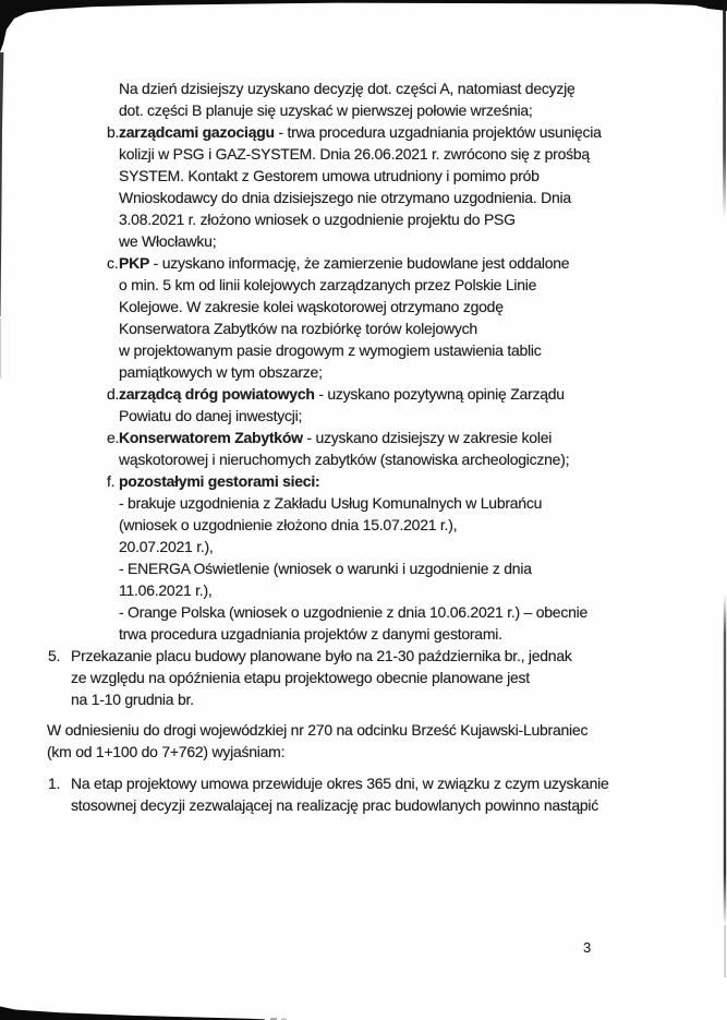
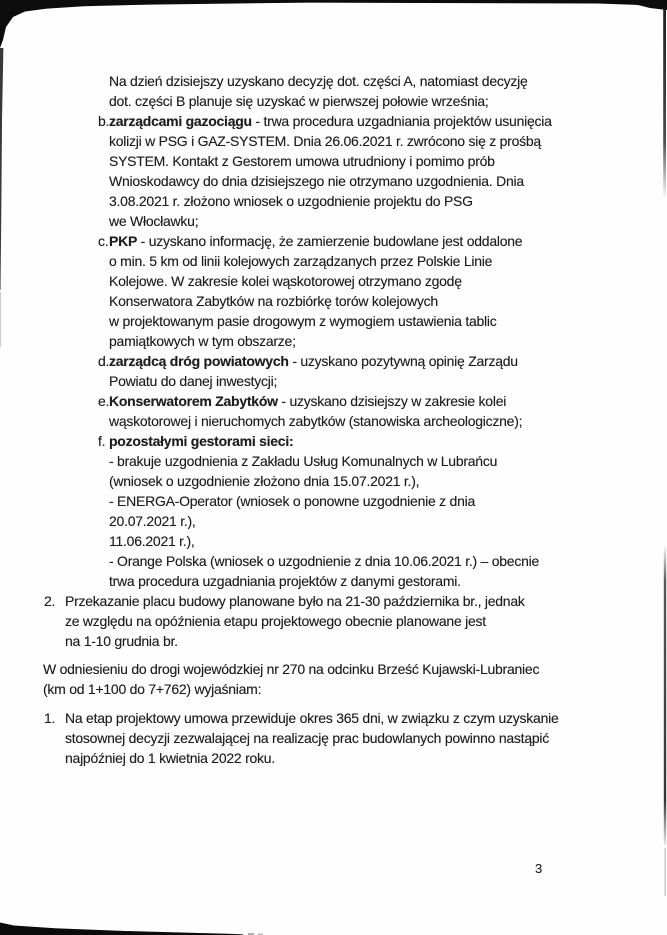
  Na dzień dzisiejszy uzyskano decyzję dot. części A, natomiast decyzję
  dot. części B planuje się uzyskać w pierwszej połowie września;
  b.
  zarządcami gazociągu - trwa procedura uzgadniania projektów usunięcia
  kolizji w PSG i GAZ-SYSTEM. Dnia 26.06.2021 r. zwrócono się z prośbą
  SYSTEM. Kontakt z Gestorem umowa utrudniony i pomimo prób
  Wnioskodawcy do dnia dzisiejszego nie otrzymano uzgodnienia. Dnia
  3.08.2021 r. złożono wniosek o uzgodnienie projektu do PSG
  we Włocławku;
  c.
  PKP - uzyskano informację, że zamierzenie budowlane jest oddalone
  o min. 5 km od linii kolejowych zarządzanych przez Polskie Linie
  Kolejowe. W zakresie kolei wąskotorowej otrzymano zgodę
  Konserwatora Zabytków na rozbiórkę torów kolejowych
  w projektowanym pasie drogowym z wymogiem ustawienia tablic
  pamiątkowych w tym obszarze;
  d.
  zarządcą dróg powiatowych - uzyskano pozytywną opinię Zarządu
  Powiatu do danej inwestycji;
  e.
  Konserwatorem Zabytków - uzyskano dzisiejszy w zakresie kolei
  wąskotorowej i nieruchomych zabytków (stanowiska archeologiczne);
  f.
  pozostałymi gestorami sieci:
  - brakuje uzgodnienia z Zakładu Usług Komunalnych w Lubrańcu
  (wniosek o uzgodnienie złożono dnia 15.07.2021 r.),
+ - ENERGA-Operator (wniosek o ponowne uzgodnienie z dnia
  20.07.2021 r.),
- - ENERGA Oświetlenie (wniosek o warunki i uzgodnienie z dnia
  11.06.2021 r.),
  - Orange Polska (wniosek o uzgodnienie z dnia 10.06.2021 r.) – obecnie
  trwa procedura uzgadniania projektów z danymi gestorami.
- 5.
+ 2.
  Przekazanie placu budowy planowane było na 21-30 października br., jednak
  ze względu na opóźnienia etapu projektowego obecnie planowane jest
  na 1-10 grudnia br.
  W odniesieniu do drogi wojewódzkiej nr 270 na odcinku Brześć Kujawski-Lubraniec
  (km od 1+100 do 7+762) wyjaśniam:
  1.
  Na etap projektowy umowa przewiduje okres 365 dni, w związku z czym uzyskanie
  stosownej decyzji zezwalającej na realizację prac budowlanych powinno nastąpić
+ najpóźniej do 1 kwietnia 2022 roku.
  3
